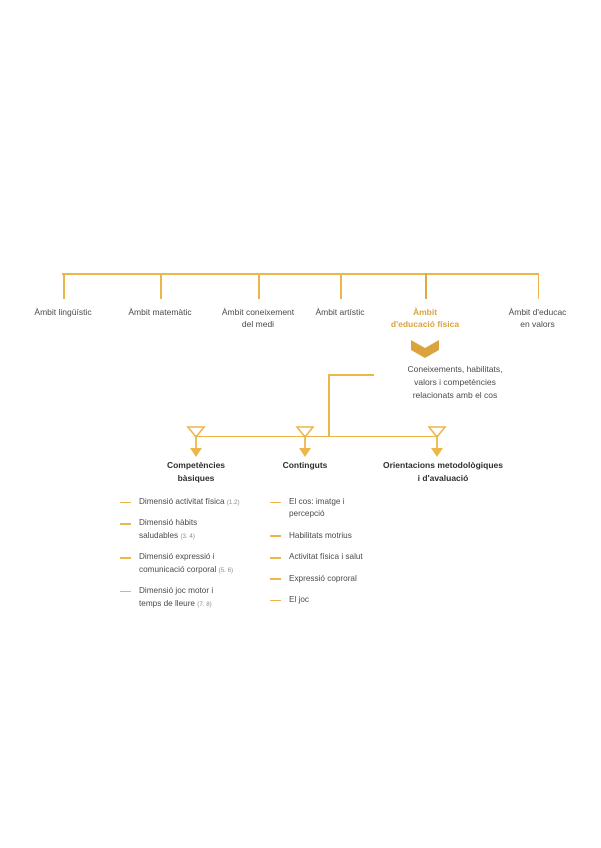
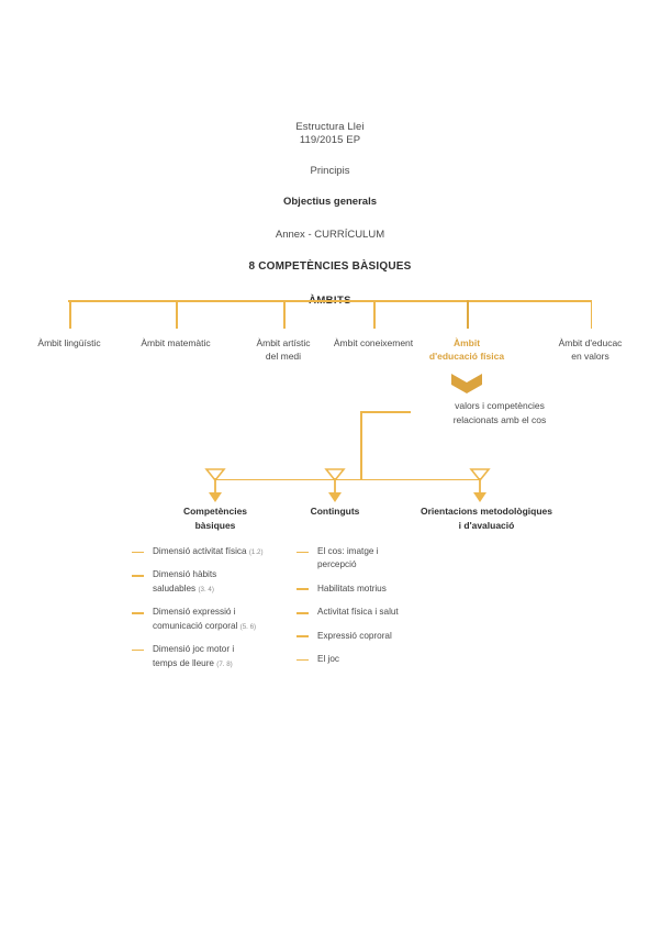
+ Estructura Llei
+ 119/2015 EP
+ Principis
+ Objectius generals
+ Annex - CURRÍCULUM
+ 8 COMPETÈNCIES BÀSIQUES
  Àmbit lingüístic
  Àmbit matemàtic
- Àmbit coneixement
+ Àmbit artístic
  del medi
- Àmbit artístic
+ Àmbit coneixement
  Àmbit
  d'educació física
  Àmbit d'educac
  en valors
- Coneixements, habilitats,
  valors i competències
  relacionats amb el cos
  Competències
  bàsiques
  Continguts
  Orientacions metodològiques
  i d'avaluació
  Dimensió activitat física
  Dimensió hàbits
  Dimensió expressió i
  comunicació corporal
  Dimensió joc motor i
  temps de lleure
  El cos: imatge i
  percepció
  Habilitats motrius
  Activitat física i salut
  Expressió coproral
  El joc
